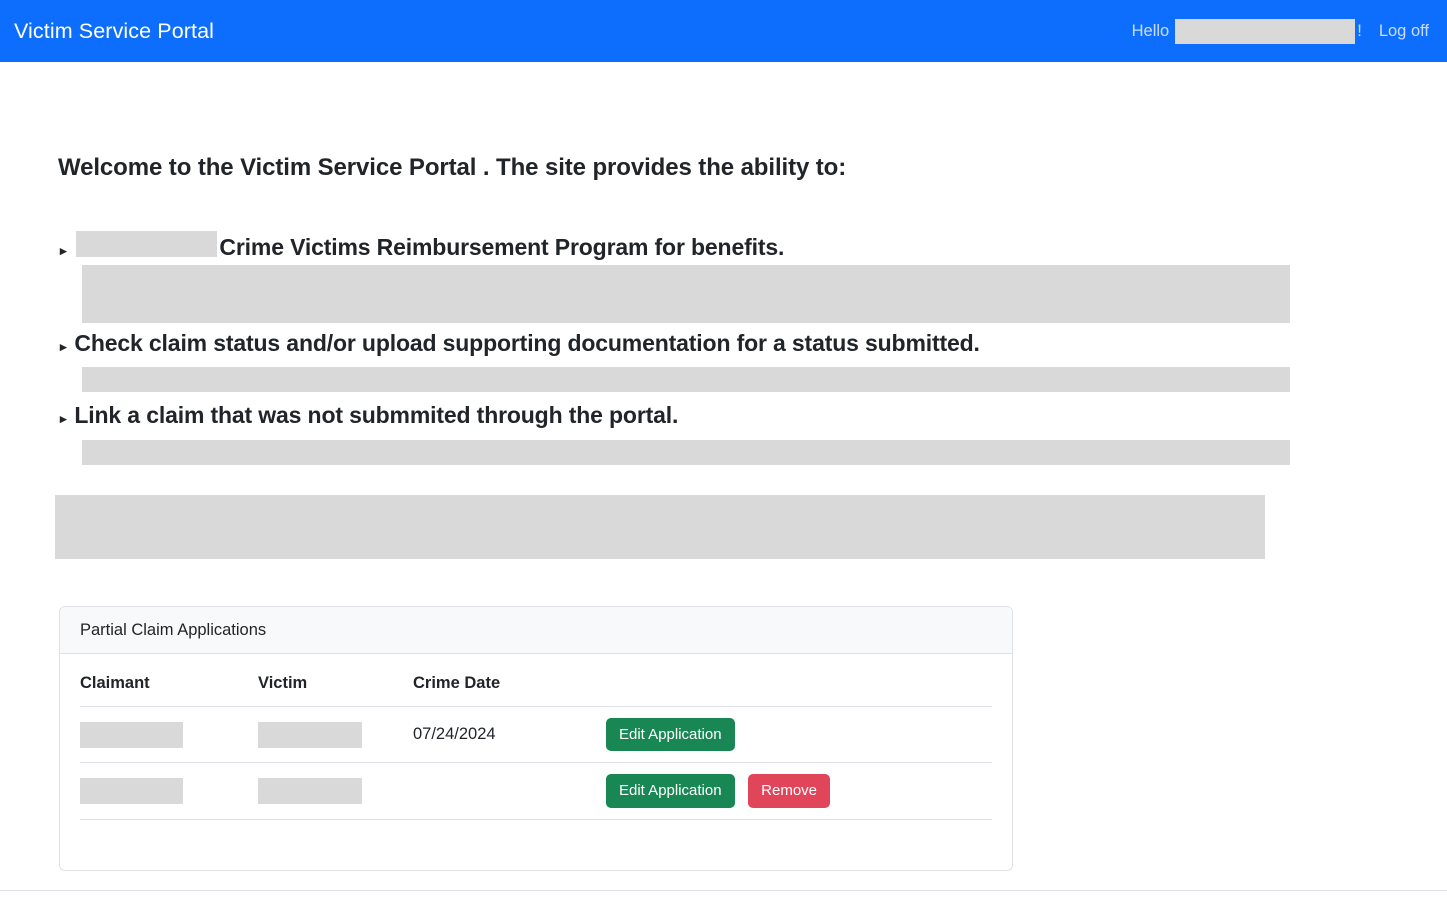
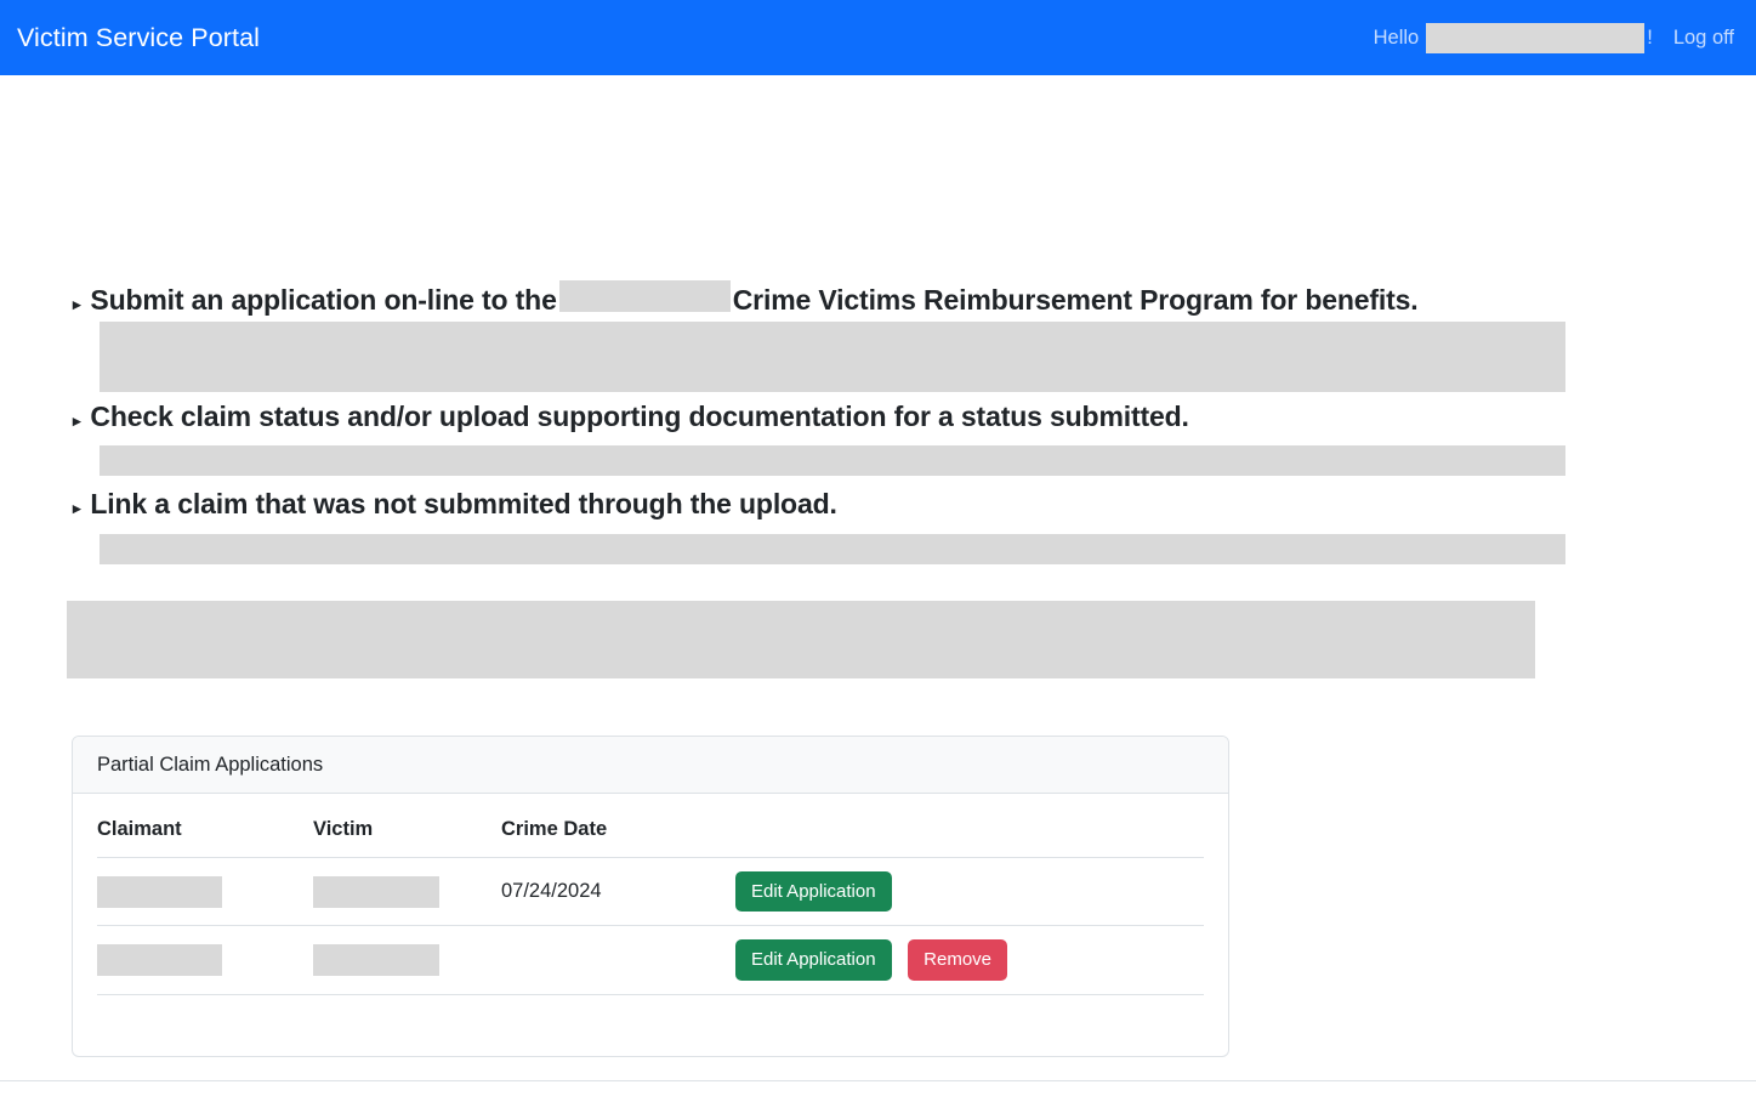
  Victim Service Portal
  Hello
  !
  Log off
- Welcome to the Victim Service Portal . The site provides the ability to:
  ▸
+ Submit an application on-line to the
  Crime Victims Reimbursement Program for benefits.
  ▸
  Check claim status and/or upload supporting documentation for a status submitted.
  ▸
- Link a claim that was not submmited through the portal.
+ Link a claim that was not submmited through the upload.
  Partial Claim Applications
  Claimant	Victim	Crime Date
  		07/24/2024	Edit Application
  			Edit Application Remove
